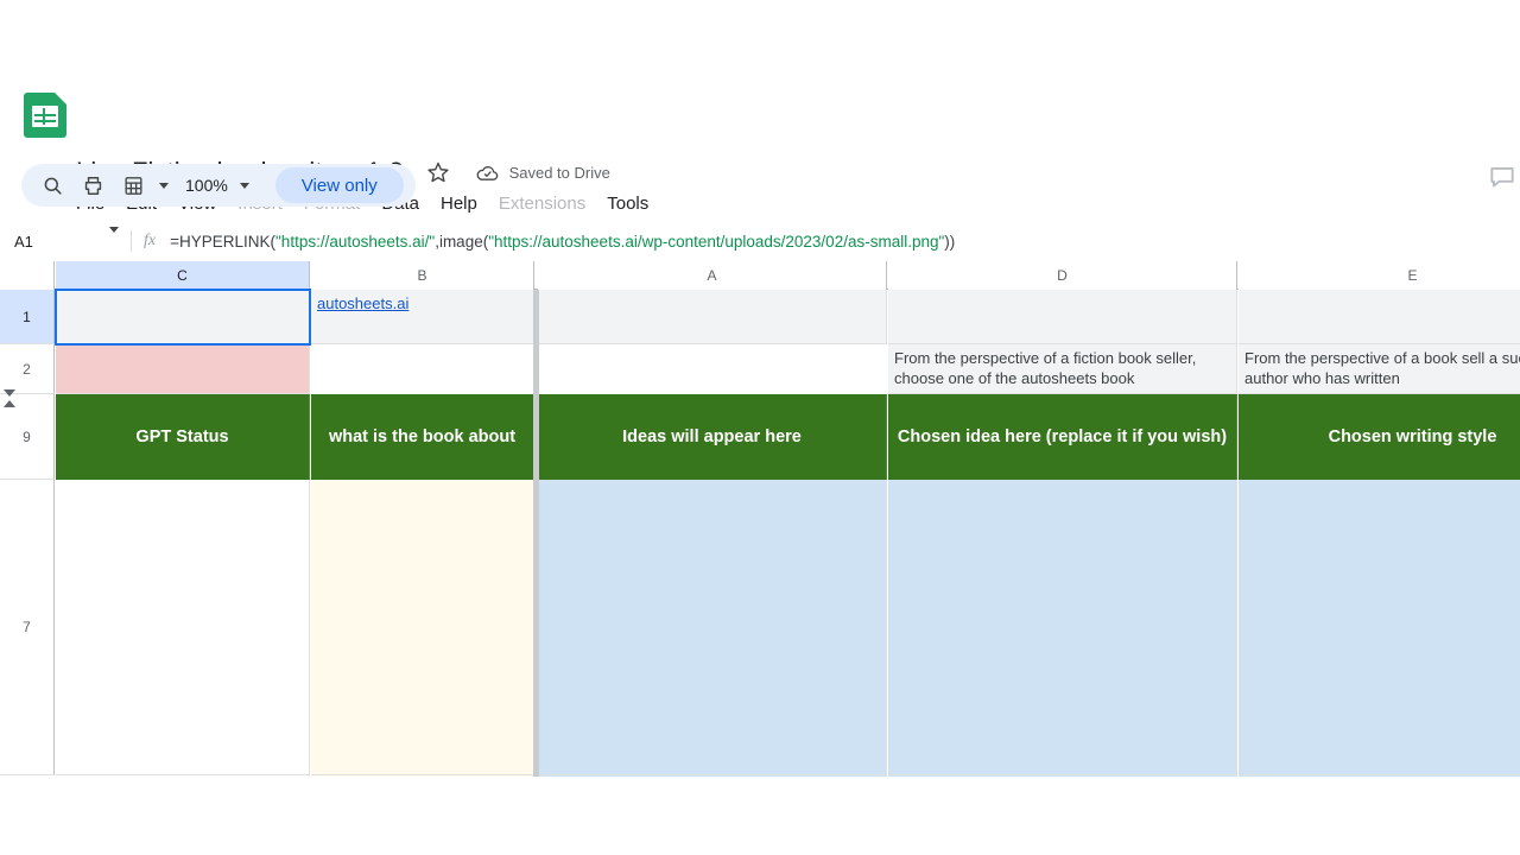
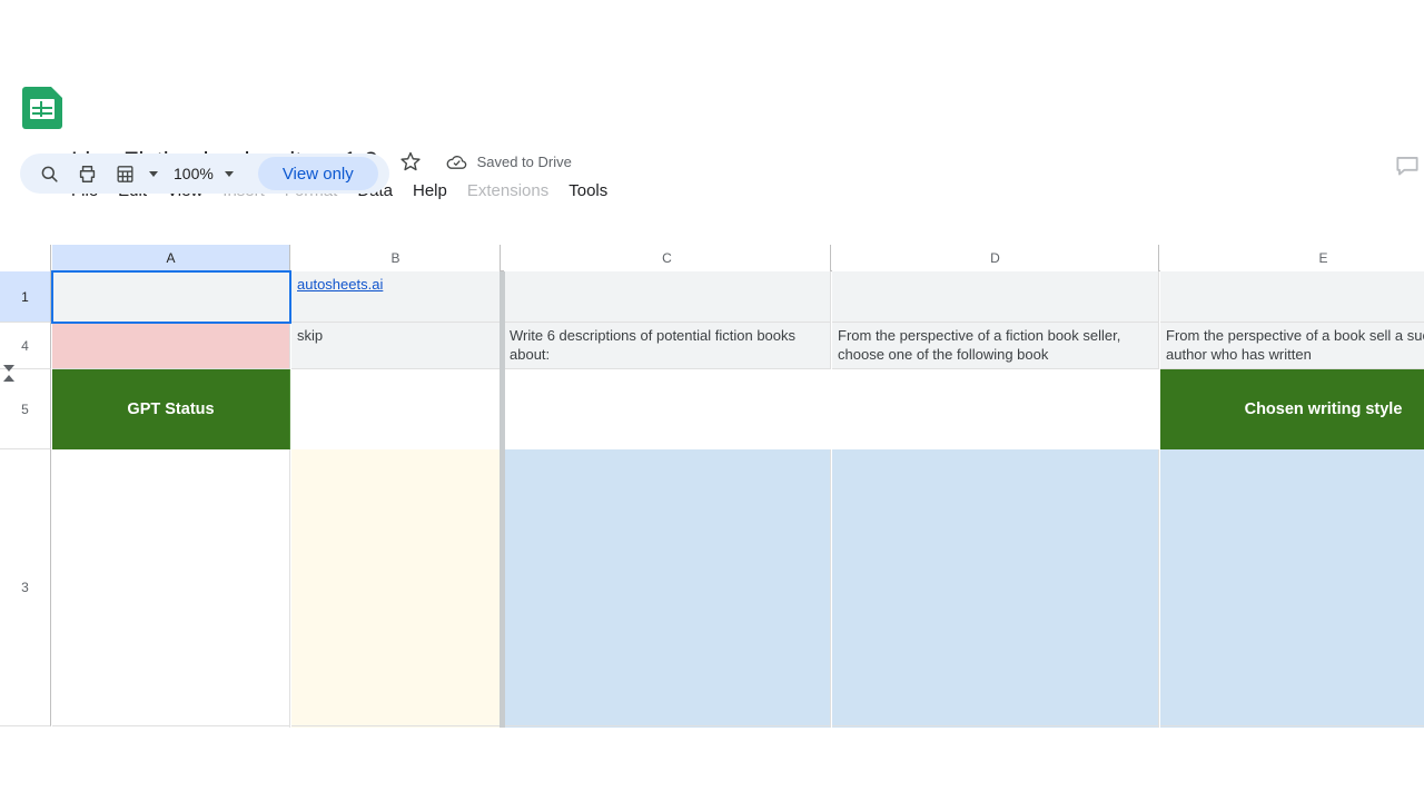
  Saved to Drive
  Help
  Extensions
  Tools
  100%
  View only
- A1
- fx
- =HYPERLINK("https://autosheets.ai/",image("https://autosheets.ai/wp-content/uploads/2023/02/as-small.png"))
- C
+ A
  B
- A
+ C
  D
  E
  1
- 2
+ 4
- 9
+ 5
- 7
+ 3
  autosheets.ai
+ skip
+ Write 6 descriptions of potential fiction books about:
- From the perspective of a fiction book seller, choose one of the autosheets book
+ From the perspective of a fiction book seller, choose one of the following book
  From the perspective of a book sell a su author who has written
  GPT Status
- what is the book about
- Ideas will appear here
- Chosen idea here (replace it if you wish)
  Chosen writing style
